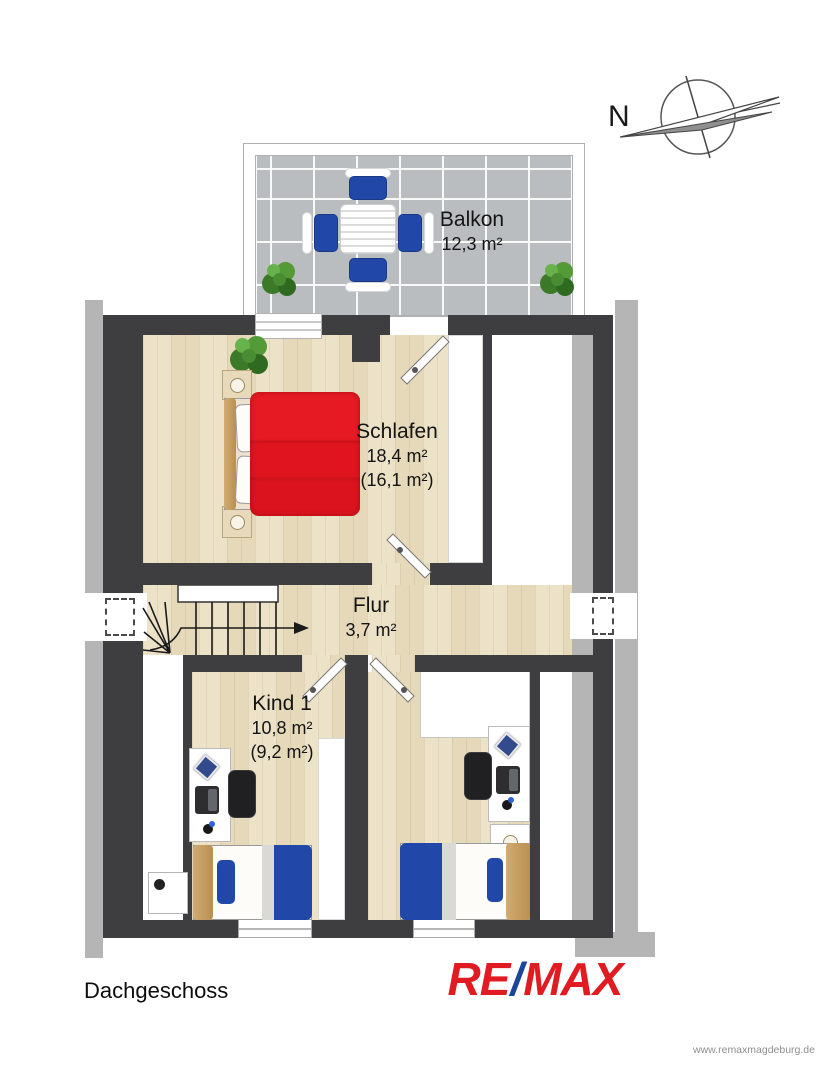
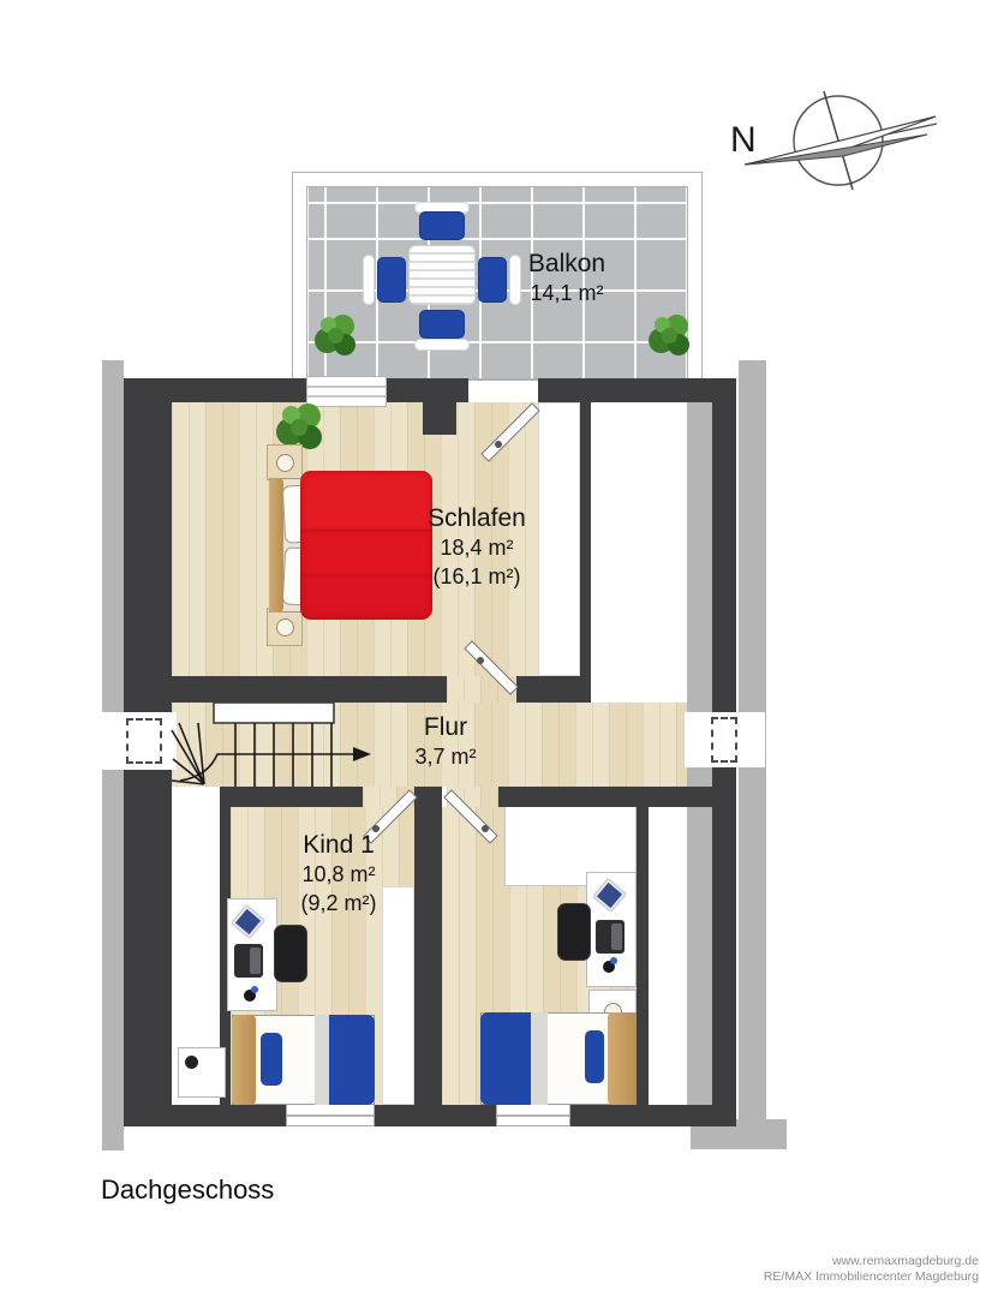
  N
  Balkon
- 12,3 m²
+ 14,1 m²
  Schlafen
  18,4 m²
  (16,1 m²)
  Flur
  3,7 m²
  Kind 1
  10,8 m²
  (9,2 m²)
  Dachgeschoss
- RE/MAX
  www.remaxmagdeburg.de
+ RE/MAX Immobiliencenter Magdeburg
